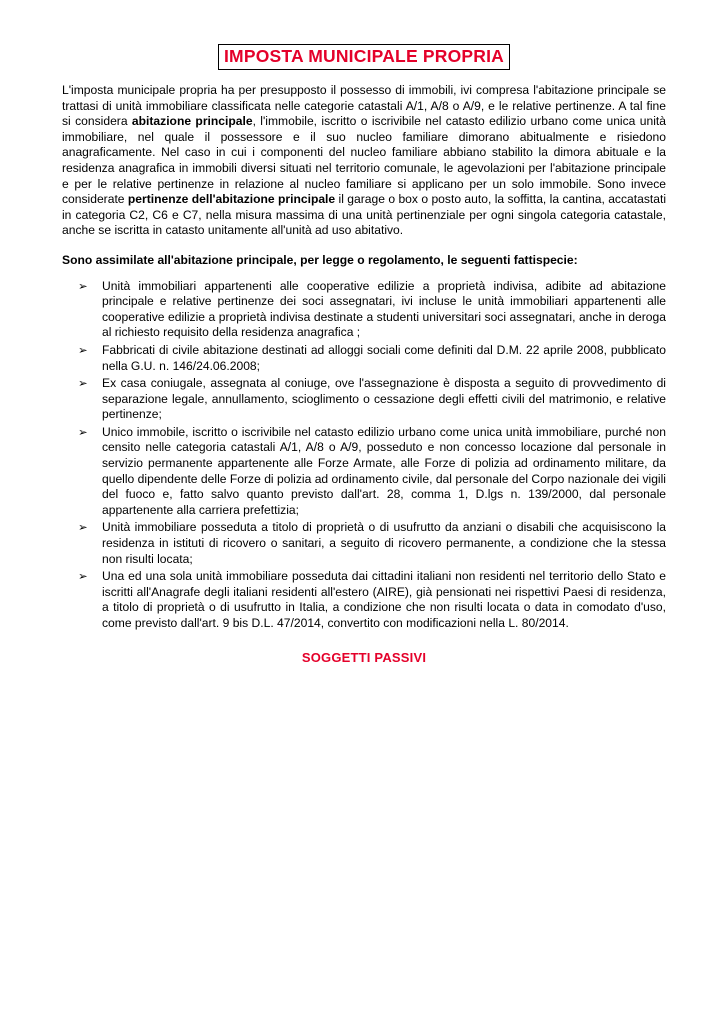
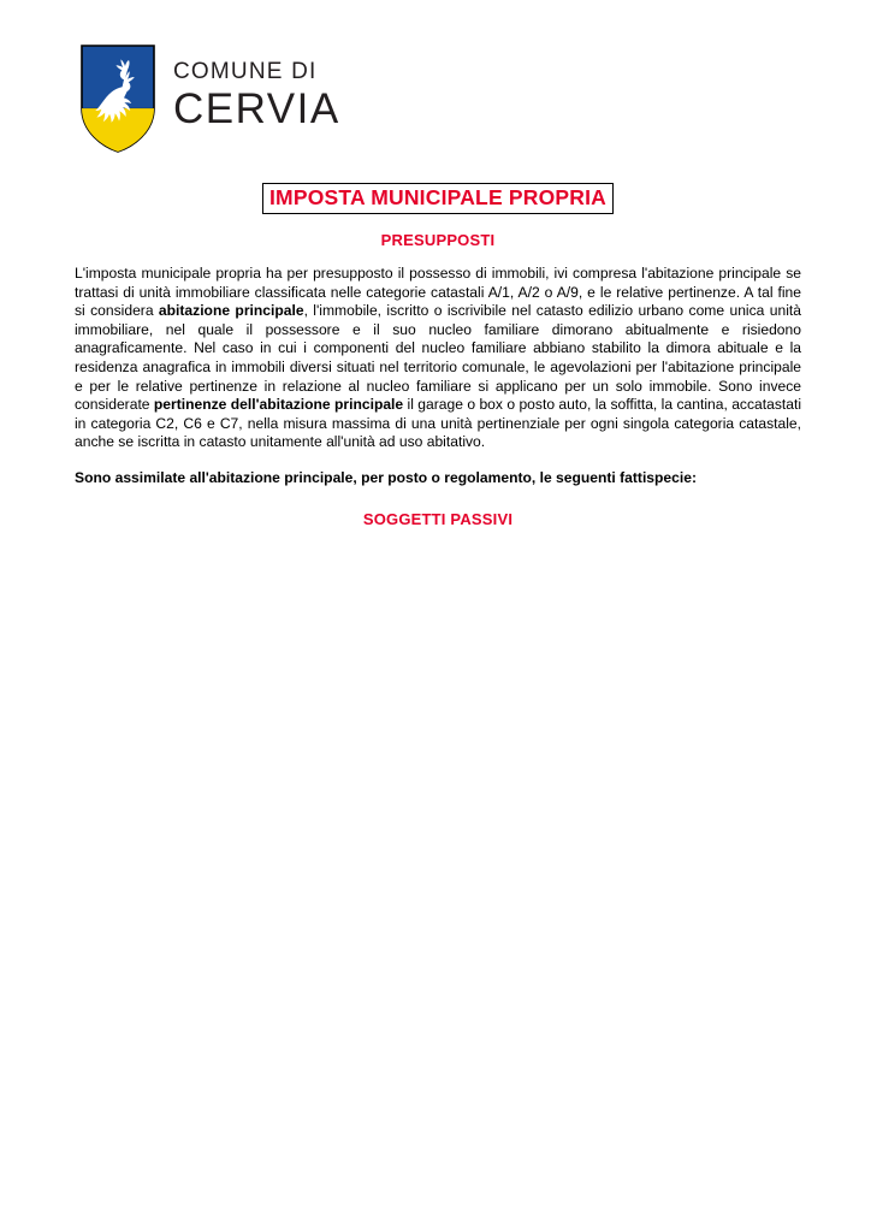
+ COMUNE DI
+ CERVIA
  IMPOSTA MUNICIPALE PROPRIA
+ PRESUPPOSTI
- L'imposta municipale propria ha per presupposto il possesso di immobili, ivi compresa l'abitazione principale se trattasi di unità immobiliare classificata nelle categorie catastali A/1, A/8 o A/9, e le relative pertinenze. A tal fine si considera abitazione principale, l'immobile, iscritto o iscrivibile nel catasto edilizio urbano come unica unità immobiliare, nel quale il possessore e il suo nucleo familiare dimorano abitualmente e risiedono anagraficamente. Nel caso in cui i componenti del nucleo familiare abbiano stabilito la dimora abituale e la residenza anagrafica in immobili diversi situati nel territorio comunale, le agevolazioni per l'abitazione principale e per le relative pertinenze in relazione al nucleo familiare si applicano per un solo immobile. Sono invece considerate pertinenze dell'abitazione principale il garage o box o posto auto, la soffitta, la cantina, accatastati in categoria C2, C6 e C7, nella misura massima di una unità pertinenziale per ogni singola categoria catastale, anche se iscritta in catasto unitamente all'unità ad uso abitativo.
+ L'imposta municipale propria ha per presupposto il possesso di immobili, ivi compresa l'abitazione principale se trattasi di unità immobiliare classificata nelle categorie catastali A/1, A/2 o A/9, e le relative pertinenze. A tal fine si considera abitazione principale, l'immobile, iscritto o iscrivibile nel catasto edilizio urbano come unica unità immobiliare, nel quale il possessore e il suo nucleo familiare dimorano abitualmente e risiedono anagraficamente. Nel caso in cui i componenti del nucleo familiare abbiano stabilito la dimora abituale e la residenza anagrafica in immobili diversi situati nel territorio comunale, le agevolazioni per l'abitazione principale e per le relative pertinenze in relazione al nucleo familiare si applicano per un solo immobile. Sono invece considerate pertinenze dell'abitazione principale il garage o box o posto auto, la soffitta, la cantina, accatastati in categoria C2, C6 e C7, nella misura massima di una unità pertinenziale per ogni singola categoria catastale, anche se iscritta in catasto unitamente all'unità ad uso abitativo.
- Sono assimilate all'abitazione principale, per legge o regolamento, le seguenti fattispecie:
+ Sono assimilate all'abitazione principale, per posto o regolamento, le seguenti fattispecie:
- Unità immobiliari appartenenti alle cooperative edilizie a proprietà indivisa, adibite ad abitazione principale e relative pertinenze dei soci assegnatari, ivi incluse le unità immobiliari appartenenti alle cooperative edilizie a proprietà indivisa destinate a studenti universitari soci assegnatari, anche in deroga al richiesto requisito della residenza anagrafica ;
- Fabbricati di civile abitazione destinati ad alloggi sociali come definiti dal D.M. 22 aprile 2008, pubblicato nella G.U. n. 146/24.06.2008;
- Ex casa coniugale, assegnata al coniuge, ove l'assegnazione è disposta a seguito di provvedimento di separazione legale, annullamento, scioglimento o cessazione degli effetti civili del matrimonio, e relative pertinenze;
- Unico immobile, iscritto o iscrivibile nel catasto edilizio urbano come unica unità immobiliare, purché non censito nelle categoria catastali A/1, A/8 o A/9, posseduto e non concesso locazione dal personale in servizio permanente appartenente alle Forze Armate, alle Forze di polizia ad ordinamento militare, da quello dipendente delle Forze di polizia ad ordinamento civile, dal personale del Corpo nazionale dei vigili del fuoco e, fatto salvo quanto previsto dall'art. 28, comma 1, D.lgs n. 139/2000, dal personale appartenente alla carriera prefettizia;
- Unità immobiliare posseduta a titolo di proprietà o di usufrutto da anziani o disabili che acquisiscono la residenza in istituti di ricovero o sanitari, a seguito di ricovero permanente, a condizione che la stessa non risulti locata;
- Una ed una sola unità immobiliare posseduta dai cittadini italiani non residenti nel territorio dello Stato e iscritti all'Anagrafe degli italiani residenti all'estero (AIRE), già pensionati nei rispettivi Paesi di residenza, a titolo di proprietà o di usufrutto in Italia, a condizione che non risulti locata o data in comodato d'uso, come previsto dall'art. 9 bis D.L. 47/2014, convertito con modificazioni nella L. 80/2014.
  SOGGETTI PASSIVI
